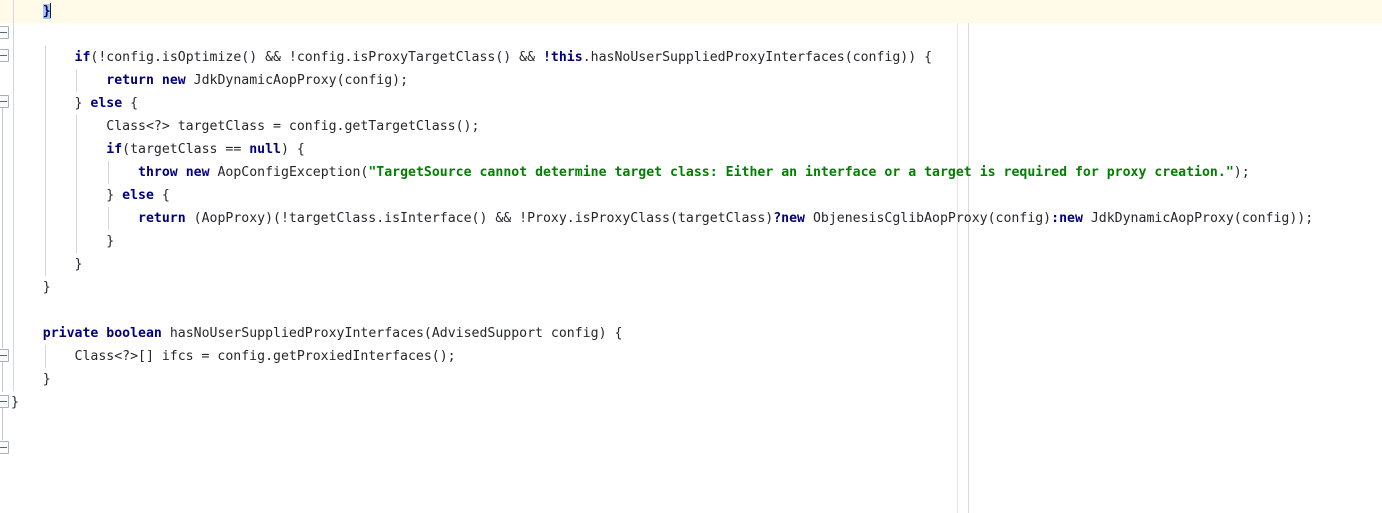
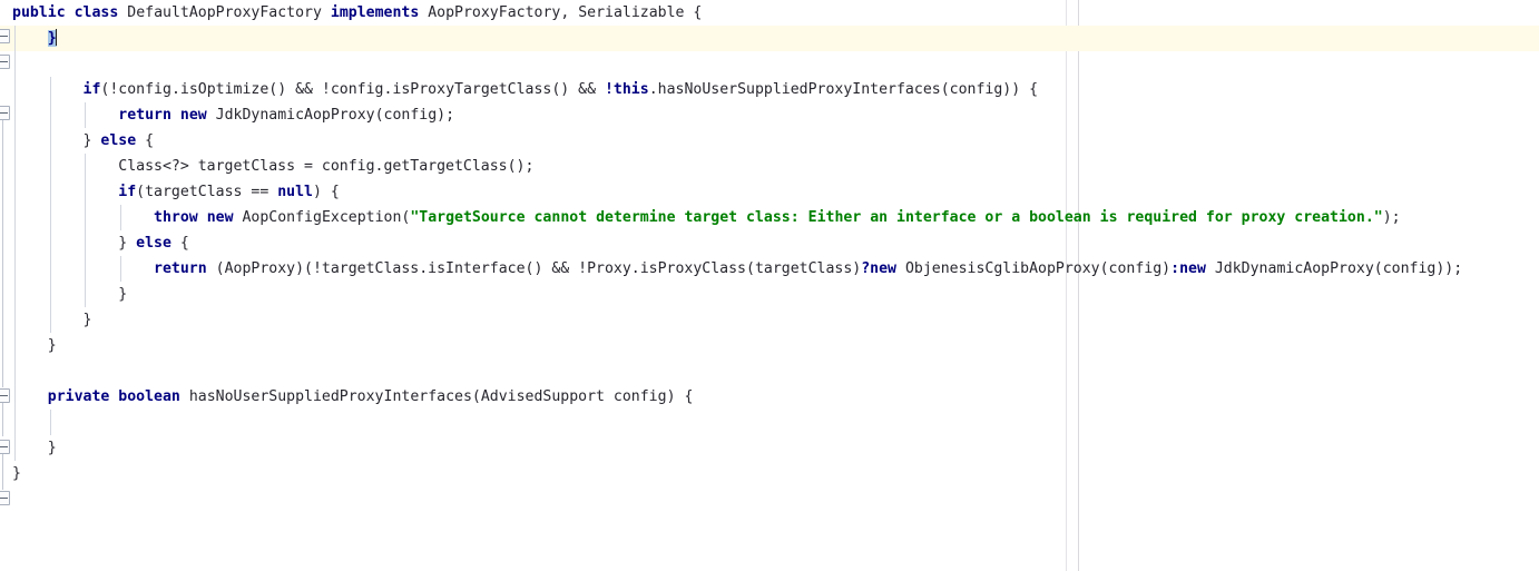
+ public class DefaultAopProxyFactory implements AopProxyFactory, Serializable {
  }
  if(!config.isOptimize() && !config.isProxyTargetClass() && !this.hasNoUserSuppliedProxyInterfaces(config)) {
  return new JdkDynamicAopProxy(config);
  } else {
  Class<?> targetClass = config.getTargetClass();
  if(targetClass == null) {
- throw new AopConfigException("TargetSource cannot determine target class: Either an interface or a target is required for proxy creation.");
+ throw new AopConfigException("TargetSource cannot determine target class: Either an interface or a boolean is required for proxy creation.");
  } else {
  return (AopProxy)(!targetClass.isInterface() && !Proxy.isProxyClass(targetClass)?new ObjenesisCglibAopProxy(config):new JdkDynamicAopProxy(config));
  }
  }
  }
  private boolean hasNoUserSuppliedProxyInterfaces(AdvisedSupport config) {
- Class<?>[] ifcs = config.getProxiedInterfaces();
  }
  }
